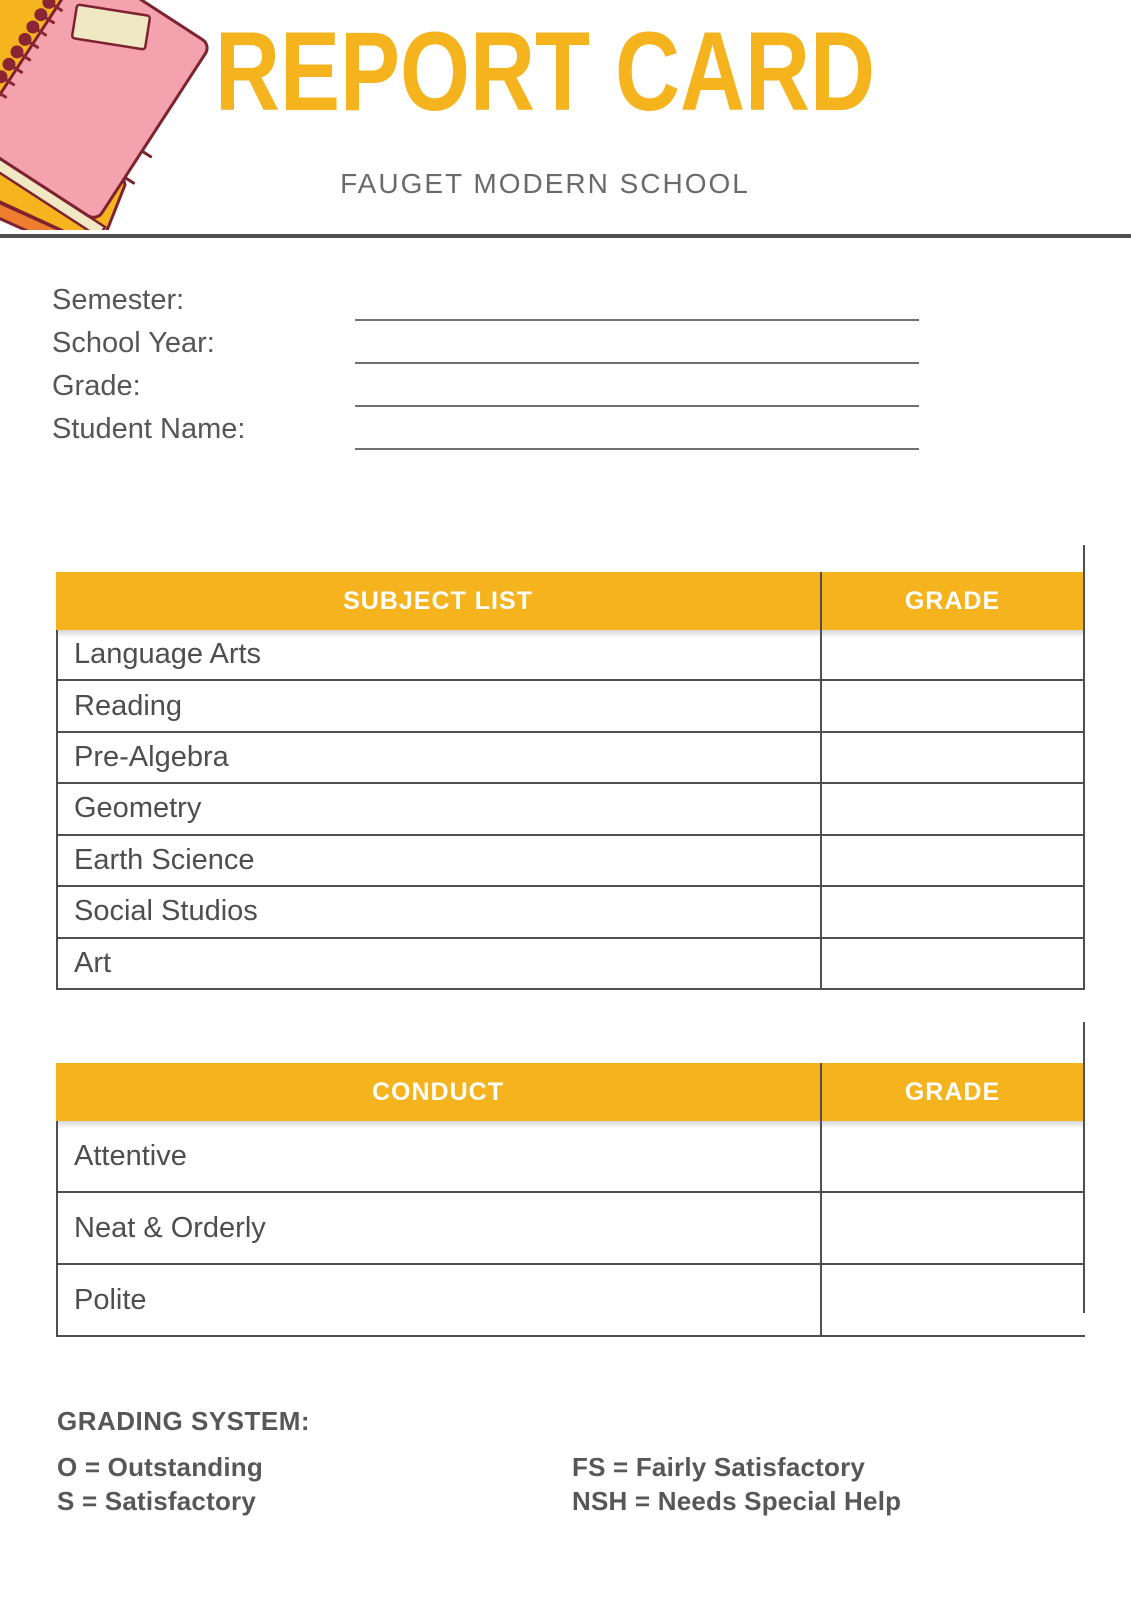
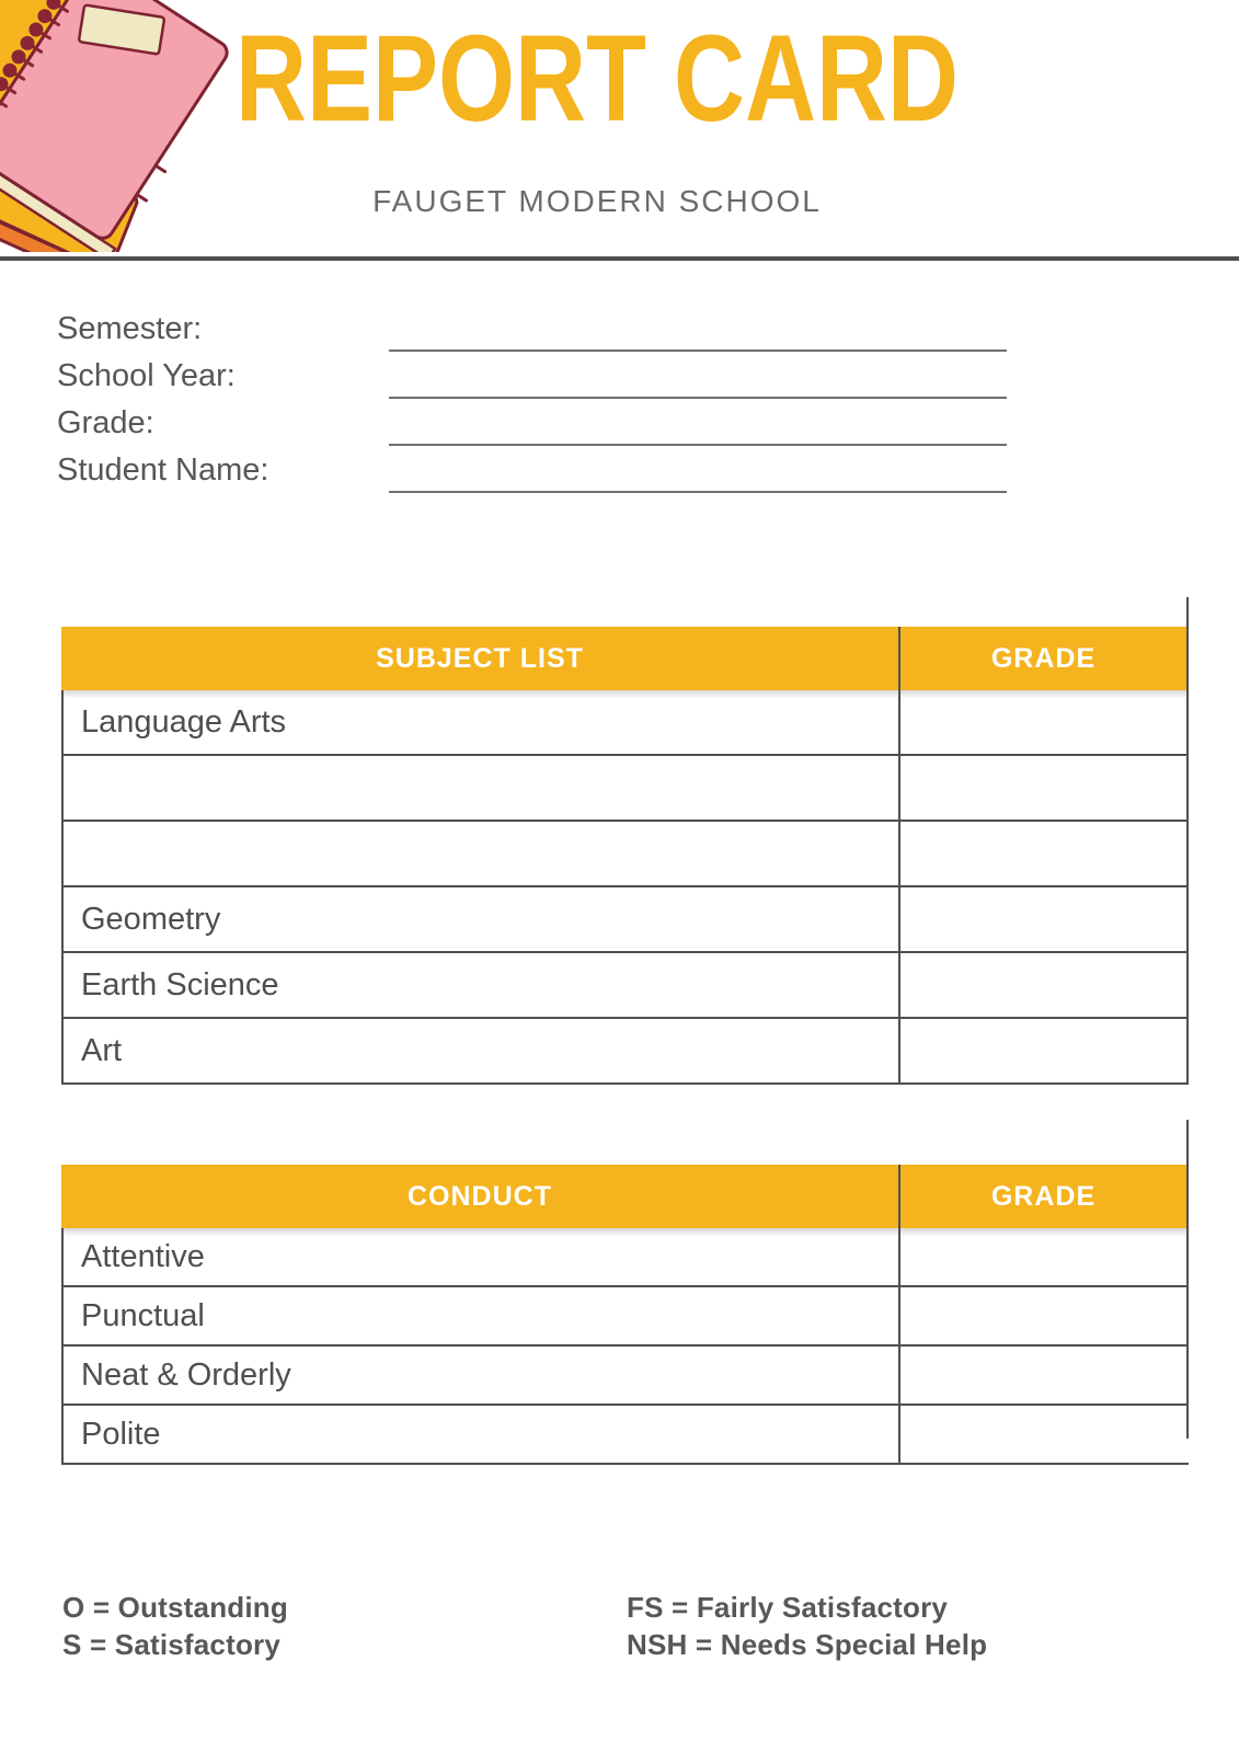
  REPORT CARD
  FAUGET MODERN SCHOOL
  Semester:
  School Year:
  Grade:
  Student Name:
  SUBJECT LIST
  GRADE
  Language Arts
- Reading
- Pre-Algebra
  Geometry
  Earth Science
- Social Studios
  Art
  CONDUCT
  GRADE
  Attentive
+ Punctual
  Neat & Orderly
  Polite
- GRADING SYSTEM:
  O = Outstanding
  S = Satisfactory
  FS = Fairly Satisfactory
  NSH = Needs Special Help
